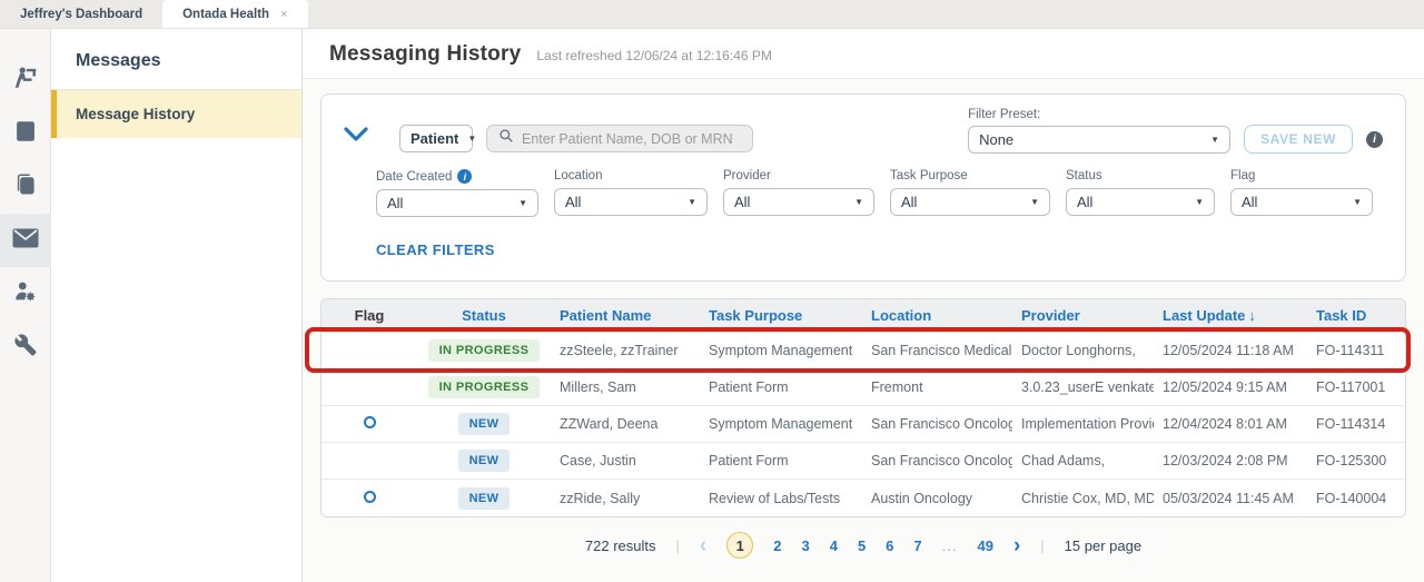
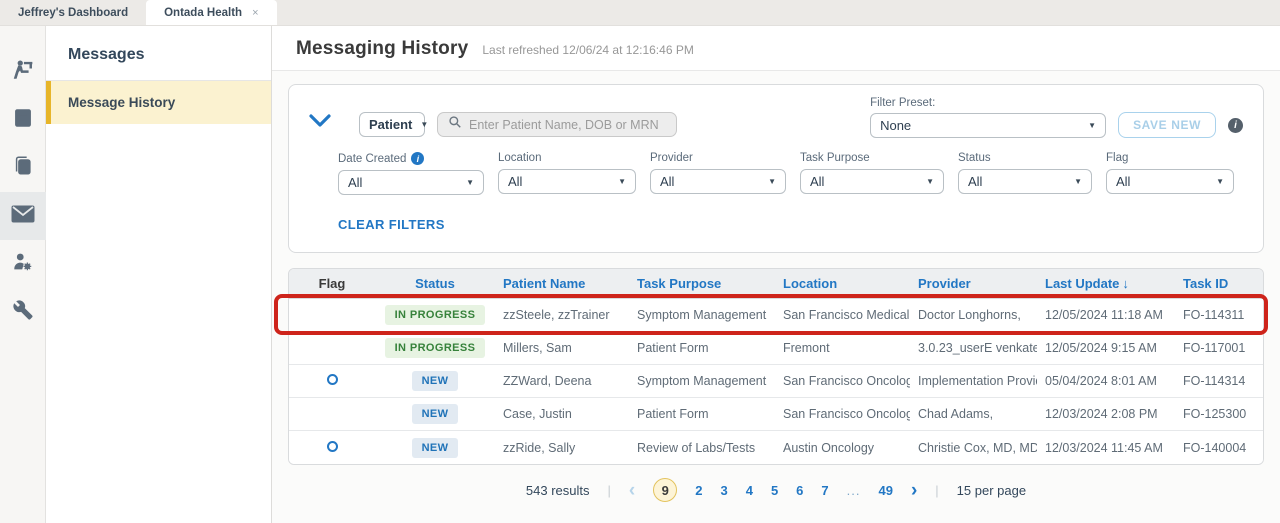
  Jeffrey's Dashboard
  Ontada Health
  ×
  Messages
  Message History
  Messaging History
  Last refreshed 12/06/24 at 12:16:46 PM
  Patient
  ▼
  Enter Patient Name, DOB or MRN
  Filter Preset:
  None
  ▼
  SAVE NEW
  i
  Date Created
  i
  All
  ▼
  Location
  All
  ▼
  Provider
  All
  ▼
  Task Purpose
  All
  ▼
  Status
  All
  ▼
  Flag
  All
  ▼
  CLEAR FILTERS
  Flag
  Status
  Patient Name
  Task Purpose
  Location
  Provider
  Last Update ↓
  Task ID
  IN PROGRESS
  zzSteele, zzTrainer
  Symptom Management
  San Francisco Medical
  Doctor Longhorns,
  12/05/2024 11:18 AM
  FO-114311
  IN PROGRESS
  Millers, Sam
  Patient Form
  Fremont
  3.0.23_userE venkate
  12/05/2024 9:15 AM
  FO-117001
  NEW
  ZZWard, Deena
  Symptom Management
  San Francisco Oncolog
  Implementation Provi
- 12/04/2024 8:01 AM
+ 05/04/2024 8:01 AM
  FO-114314
  NEW
  Case, Justin
  Patient Form
  San Francisco Oncolog
  Chad Adams,
  12/03/2024 2:08 PM
  FO-125300
  NEW
  zzRide, Sally
  Review of Labs/Tests
  Austin Oncology
  Christie Cox, MD, MD
- 05/03/2024 11:45 AM
+ 12/03/2024 11:45 AM
  FO-140004
- 722 results
+ 543 results
  |
  ‹
- 1
+ 9
  2
  3
  4
  5
  6
  7
  ...
  49
  ›
  |
  15 per page
